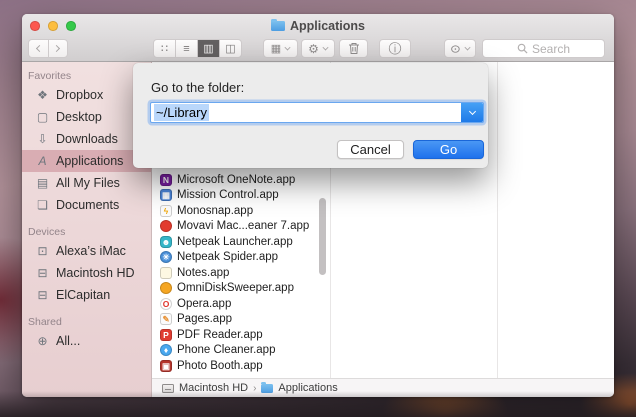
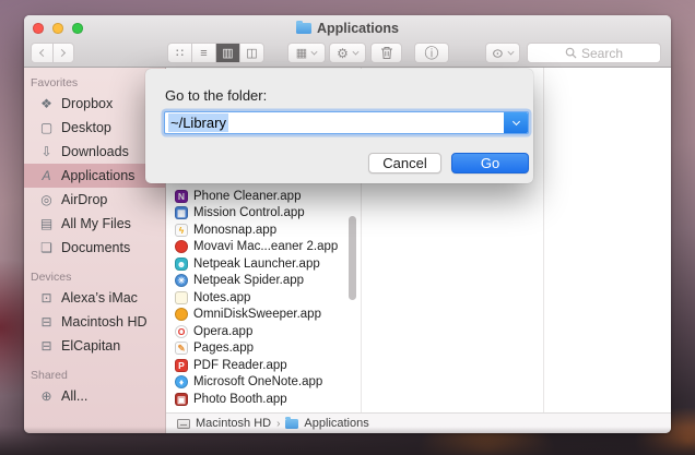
  Applications
  ∷
  ≡
  ▥
  ◫
  ▦
  ⚙
  ⓘ
  ⊙
  Search
  Favorites
  ❖
  Dropbox
  ▢
  Desktop
  ⇩
  Downloads
  A
  Applications
+ ◎
+ AirDrop
  ▤
  All My Files
  ❏
  Documents
  Devices
  ⊡
  Alexa’s iMac
  ⊟
  Macintosh HD
  ⊟
  ElCapitan
  Shared
  ⊕
  All...
  N
- Microsoft OneNote.app
+ Phone Cleaner.app
  ▦
  Mission Control.app
  ϟ
  Monosnap.app
- Movavi Mac...eaner 7.app
+ Movavi Mac...eaner 2.app
  ☻
  Netpeak Launcher.app
  ✳
  Netpeak Spider.app
  Notes.app
  OmniDiskSweeper.app
  O
  Opera.app
  ✎
  Pages.app
  P
  PDF Reader.app
  ♦
- Phone Cleaner.app
+ Microsoft OneNote.app
  ▣
  Photo Booth.app
  Macintosh HD
  ›
  Applications
  Go to the folder:
  ~/Library
  Cancel
  Go
